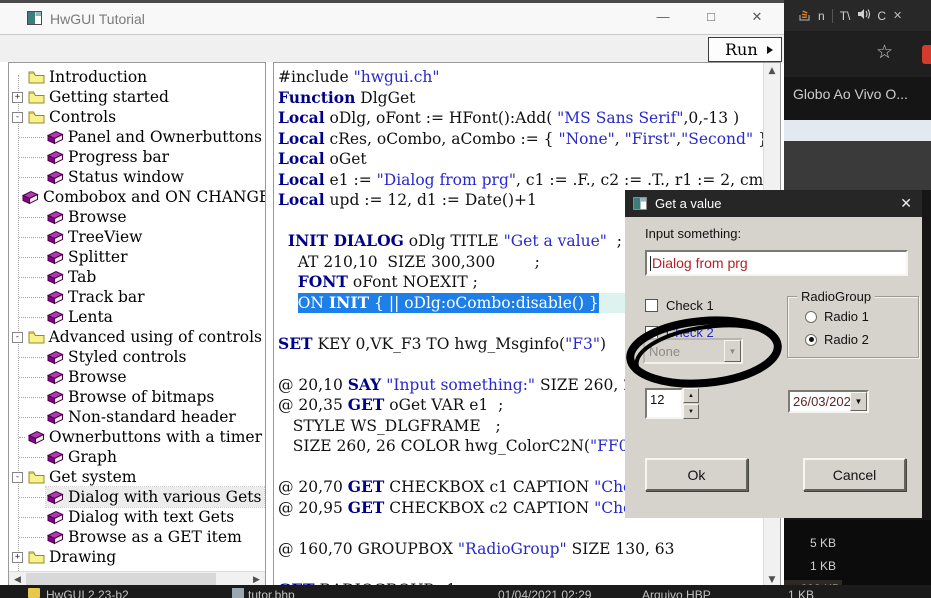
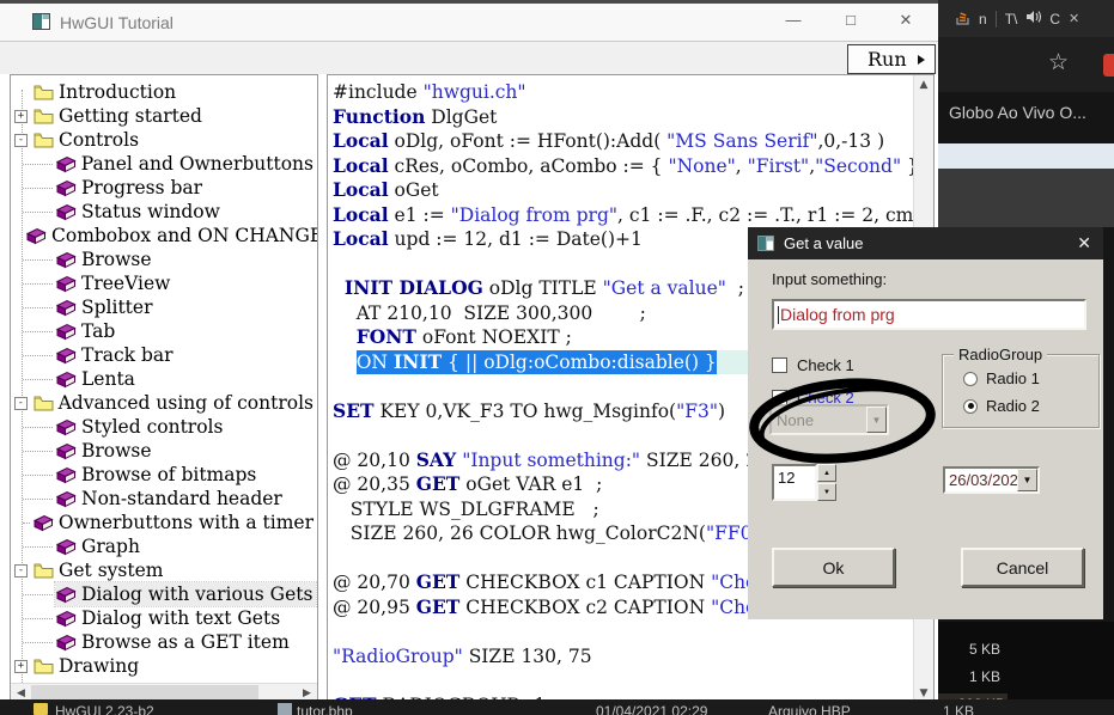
  n
  T\
  C
  ✕
  ☆
  Globo Ao Vivo O...
  5 KB
  1 KB
  HwGUI 2.23-b2
  tutor.bhp
  01/04/2021 02:29
  Arquivo HBP
  1 KB
  HwGUI Tutorial
  —
  □
  ✕
  Run
  Introduction
  +
  Getting started
  -
  Controls
  Panel and Ownerbuttons
  Progress bar
  Status window
  Combobox and ON CHANGE
  Browse
  TreeView
  Splitter
  Tab
  Track bar
  Lenta
  -
  Advanced using of controls
  Styled controls
  Browse
  Browse of bitmaps
  Non-standard header
  Ownerbuttons with a timer
  Graph
  -
  Get system
  Dialog with various Gets
  Dialog with text Gets
  Browse as a GET item
  +
  Drawing
  ◀
  ▶
  #include
  "hwgui.ch"
  Function
  DlgGet
  Local
  oDlg, oFont := HFont():Add(
  "MS Sans Serif"
  ,0,-13 )
  Local
  cRes, oCombo, aCombo := {
  "None"
  ,
  "First"
  ,
  "Second"
  Local
  oGet
  Local
  e1 :=
  "Dialog from prg"
  , c1 := .F., c2 := .T., r1 := 2, cm
  Local
  upd := 12, d1 := Date()+1
  INIT DIALOG
  oDlg TITLE
  "Get a value"
  ;
  AT 210,10 SIZE 300,300 ;
  FONT
  oFont NOEXIT ;
  ON
  INIT
  { || oDlg:oCombo:disable() }
  SET
  KEY 0,VK_F3 TO hwg_Msginfo(
  "F3"
  )
  @ 20,10
  SAY
  "Input something:"
  SIZE 260,
  @ 20,35
  GET
  oGet VAR e1 ;
  STYLE WS_DLGFRAME ;
  SIZE 260, 26 COLOR hwg_ColorC2N(
  @ 20,70
  GET
  CHECKBOX c1 CAPTION
  @ 20,95
  GET
  CHECKBOX c2 CAPTION
- @ 160,70 GROUPBOX
  "RadioGroup"
- SIZE 130, 63
+ SIZE 130, 75
  ▲
  ▼
  Get a value
  ✕
  Input something:
  Dialog from prg
  Check 1
  None
  ▼
  RadioGroup
  Radio 1
  Radio 2
  12
  26/03/202
  ▼
  Ok
  Cancel
